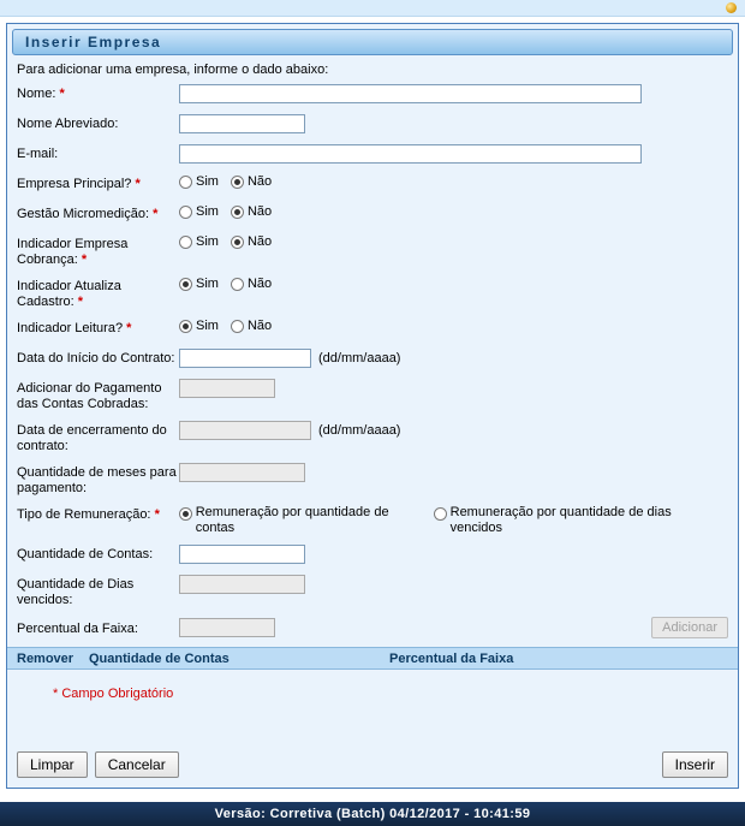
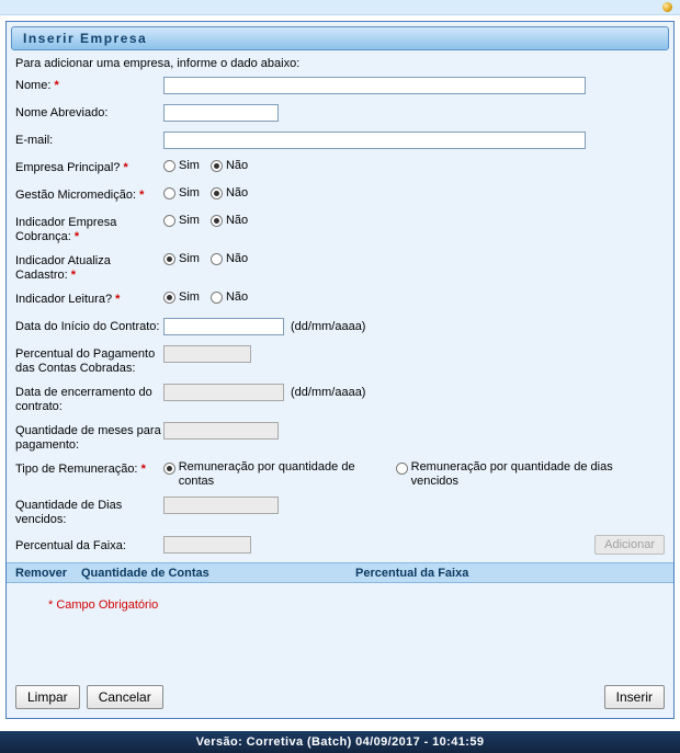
  Inserir Empresa
  Para adicionar uma empresa, informe o dado abaixo:
  Nome: *
  Nome Abreviado:
  E-mail:
  Empresa Principal? *
  Sim
  Não
  Gestão Micromedição: *
  Sim
  Não
  Indicador Empresa Cobrança: *
  Sim
  Não
  Indicador Atualiza Cadastro: *
  Sim
  Não
  Indicador Leitura? *
  Sim
  Não
  Data do Início do Contrato:
  (dd/mm/aaaa)
- Adicionar do Pagamento das Contas Cobradas:
+ Percentual do Pagamento das Contas Cobradas:
  Data de encerramento do contrato:
  (dd/mm/aaaa)
  Quantidade de meses para pagamento:
  Tipo de Remuneração: *
  Remuneração por quantidade de contas
  Remuneração por quantidade de dias vencidos
- Quantidade de Contas:
  Quantidade de Dias vencidos:
  Percentual da Faixa:
  Adicionar
  Remover
  Quantidade de Contas
  Percentual da Faixa
  * Campo Obrigatório
  Limpar
  Cancelar
  Inserir
- Versão: Corretiva (Batch) 04/12/2017 - 10:41:59
+ Versão: Corretiva (Batch) 04/09/2017 - 10:41:59
